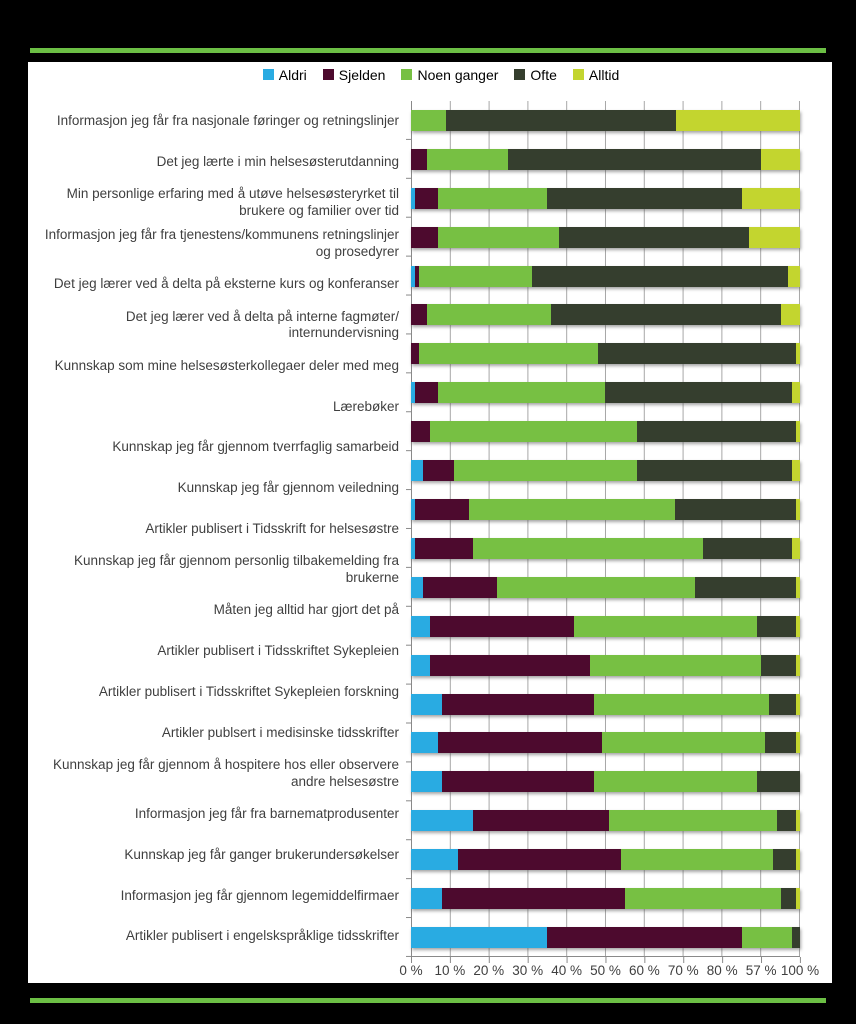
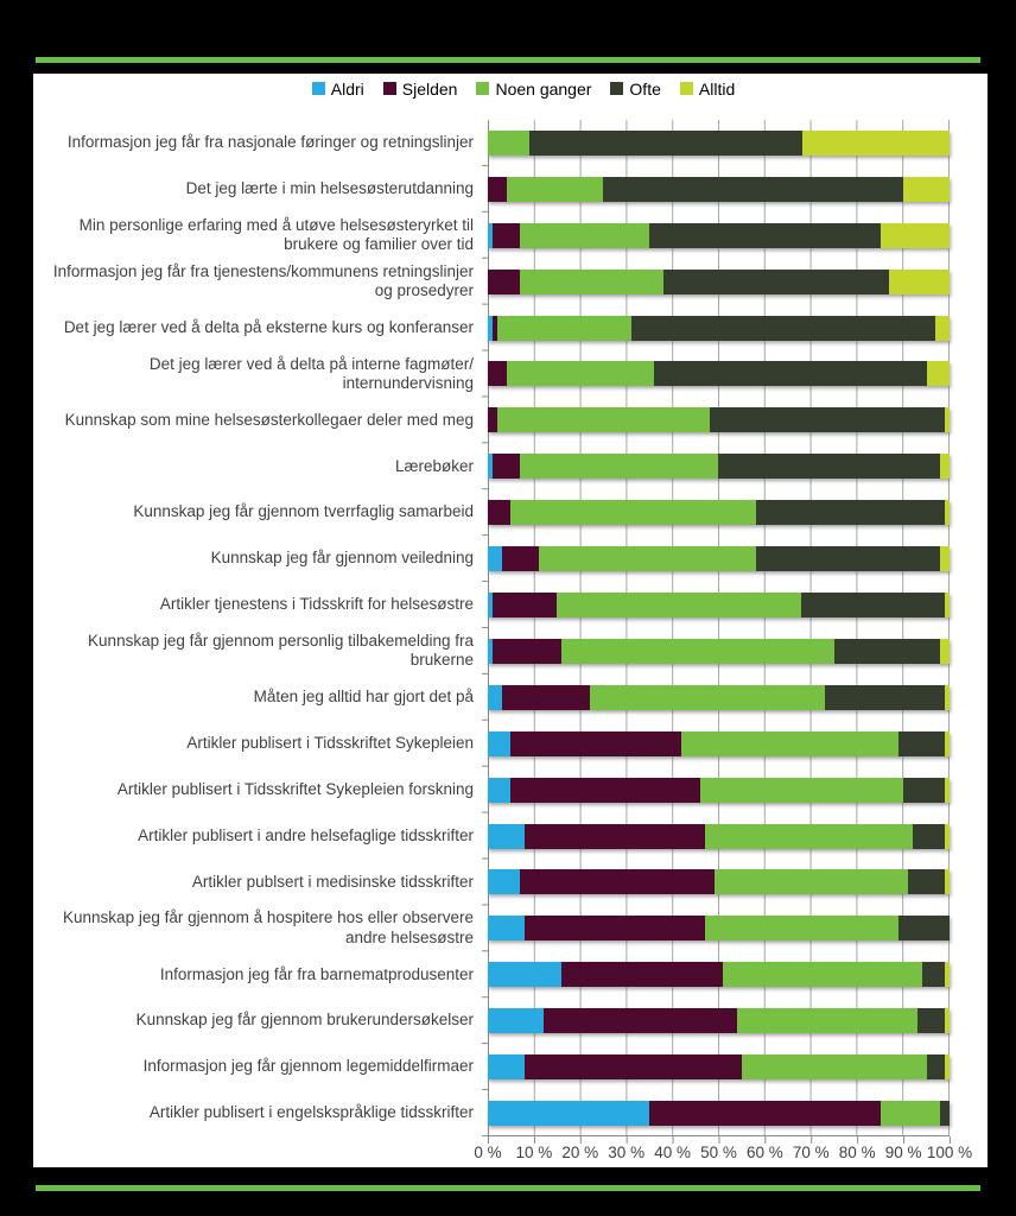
  Aldri
  Sjelden
  Noen ganger
  Ofte
  Alltid
  Informasjon jeg får fra nasjonale føringer og retningslinjer
  Det jeg lærte i min helsesøsterutdanning
  Min personlige erfaring med å utøve helsesøsteryrket til brukere og familier over tid
  Informasjon jeg får fra tjenestens/kommunens retningslinjer og prosedyrer
  Det jeg lærer ved å delta på eksterne kurs og konferanser
  Det jeg lærer ved å delta på interne fagmøter/ internundervisning
  Kunnskap som mine helsesøsterkollegaer deler med meg
  Lærebøker
  Kunnskap jeg får gjennom tverrfaglig samarbeid
  Kunnskap jeg får gjennom veiledning
- Artikler publisert i Tidsskrift for helsesøstre
+ Artikler tjenestens i Tidsskrift for helsesøstre
  Kunnskap jeg får gjennom personlig tilbakemelding fra brukerne
  Måten jeg alltid har gjort det på
  Artikler publisert i Tidsskriftet Sykepleien
  Artikler publisert i Tidsskriftet Sykepleien forskning
+ Artikler publisert i andre helsefaglige tidsskrifter
  Artikler publsert i medisinske tidsskrifter
  Kunnskap jeg får gjennom å hospitere hos eller observere andre helsesøstre
  Informasjon jeg får fra barnematprodusenter
- Kunnskap jeg får ganger brukerundersøkelser
+ Kunnskap jeg får gjennom brukerundersøkelser
  Informasjon jeg får gjennom legemiddelfirmaer
  Artikler publisert i engelskspråklige tidsskrifter
  0 %
  10 %
  20 %
  30 %
  40 %
  50 %
  60 %
  70 %
  80 %
- 57 %
+ 90 %
  100 %
